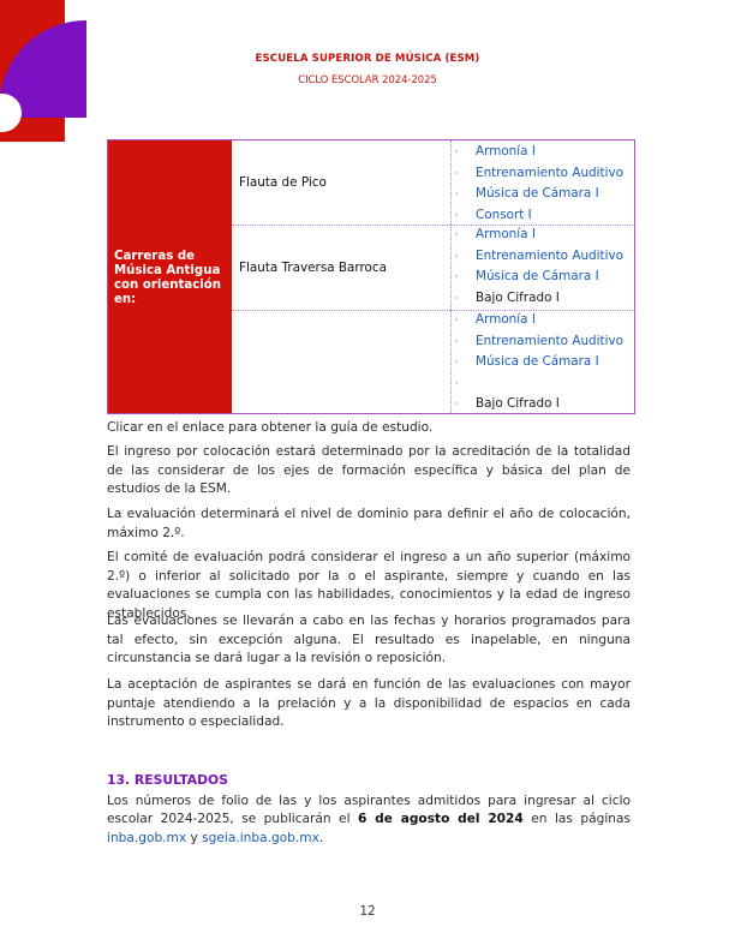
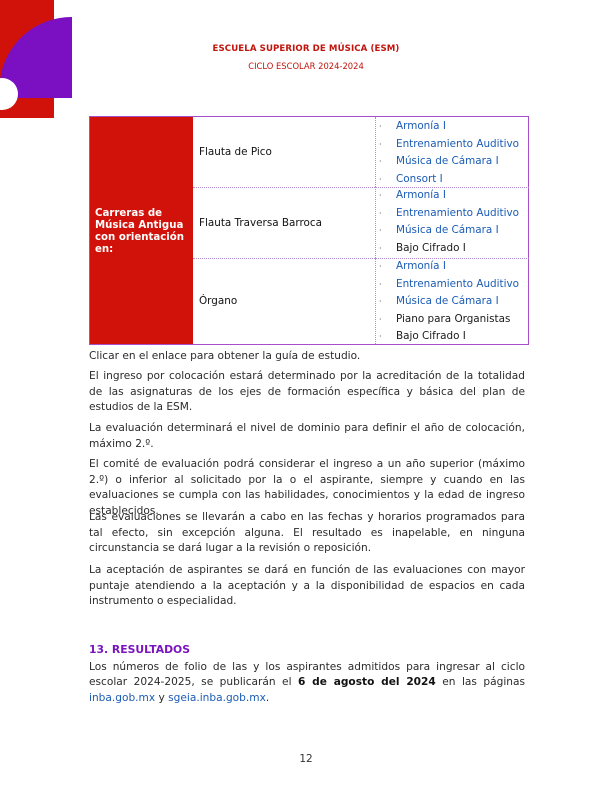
  ESCUELA SUPERIOR DE MÚSICA (ESM)
- CICLO ESCOLAR 2024-2025
+ CICLO ESCOLAR 2024-2024
  Carreras de Música Antigua con orientación en:
  Flauta de Pico
  ·
  Armonía I
  ·
  Entrenamiento Auditivo
  ·
  Música de Cámara I
  ·
  Consort I
  Flauta Traversa Barroca
  ·
  Armonía I
  ·
  Entrenamiento Auditivo
  ·
  Música de Cámara I
  ·
  Bajo Cifrado I
+ Órgano
  ·
  Armonía I
  ·
  Entrenamiento Auditivo
  ·
  Música de Cámara I
  ·
+ Piano para Organistas
  ·
  Bajo Cifrado I
  Clicar en el enlace para obtener la guía de estudio.
- El ingreso por colocación estará determinado por la acreditación de la totalidad de las considerar de los ejes de formación específica y básica del plan de estudios de la ESM.
+ El ingreso por colocación estará determinado por la acreditación de la totalidad de las asignaturas de los ejes de formación específica y básica del plan de estudios de la ESM.
  La evaluación determinará el nivel de dominio para definir el año de colocación, máximo 2.º.
  El comité de evaluación podrá considerar el ingreso a un año superior (máximo 2.º) o inferior al solicitado por la o el aspirante, siempre y cuando en las evaluaciones se cumpla con las habilidades, conocimientos y la edad de ingreso establecidos.
  Las evaluaciones se llevarán a cabo en las fechas y horarios programados para tal efecto, sin excepción alguna. El resultado es inapelable, en ninguna circunstancia se dará lugar a la revisión o reposición.
- La aceptación de aspirantes se dará en función de las evaluaciones con mayor puntaje atendiendo a la prelación y a la disponibilidad de espacios en cada instrumento o especialidad.
+ La aceptación de aspirantes se dará en función de las evaluaciones con mayor puntaje atendiendo a la aceptación y a la disponibilidad de espacios en cada instrumento o especialidad.
  13. RESULTADOS
  Los números de folio de las y los aspirantes admitidos para ingresar al ciclo escolar 2024-2025, se publicarán el 6 de agosto del 2024 en las páginas inba.gob.mx y sgeia.inba.gob.mx.
  12
